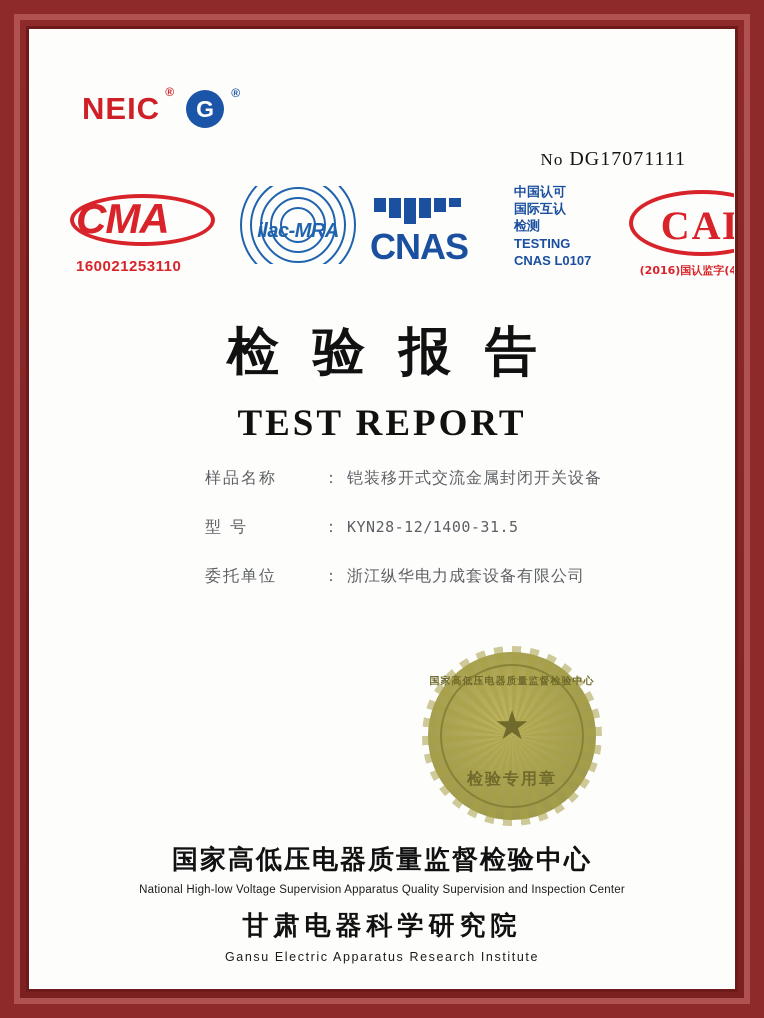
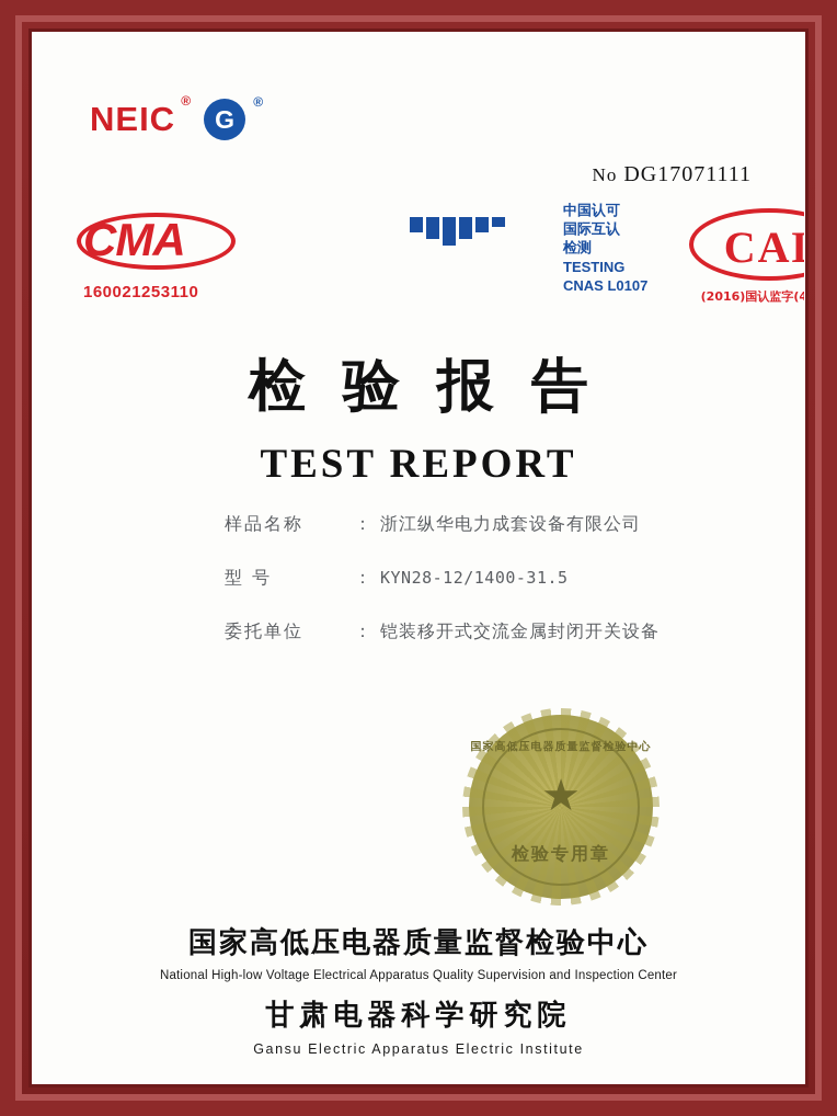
  NEIC
  ®
  G
  ®
  No DG17071111
  CMA
  160021253110
- ilac-MRA
- CNAS
  中国认可
  国际互认
  检测
  TESTING
  CNAS L0107
  (2016)国认监字(4
  检验报告
  TEST REPORT
  样品名称
  ：
- 铠装移开式交流金属封闭开关设备
+ 浙江纵华电力成套设备有限公司
  型 号
  ：
  KYN28-12/1400-31.5
  委托单位
  ：
- 浙江纵华电力成套设备有限公司
+ 铠装移开式交流金属封闭开关设备
  国家高低压电器质量监督检验中心
  ★
  检验专用章
  国家高低压电器质量监督检验中心
- National High-low Voltage Supervision Apparatus Quality Supervision and Inspection Center
+ National High-low Voltage Electrical Apparatus Quality Supervision and Inspection Center
  甘肃电器科学研究院
- Gansu Electric Apparatus Research Institute
+ Gansu Electric Apparatus Electric Institute
